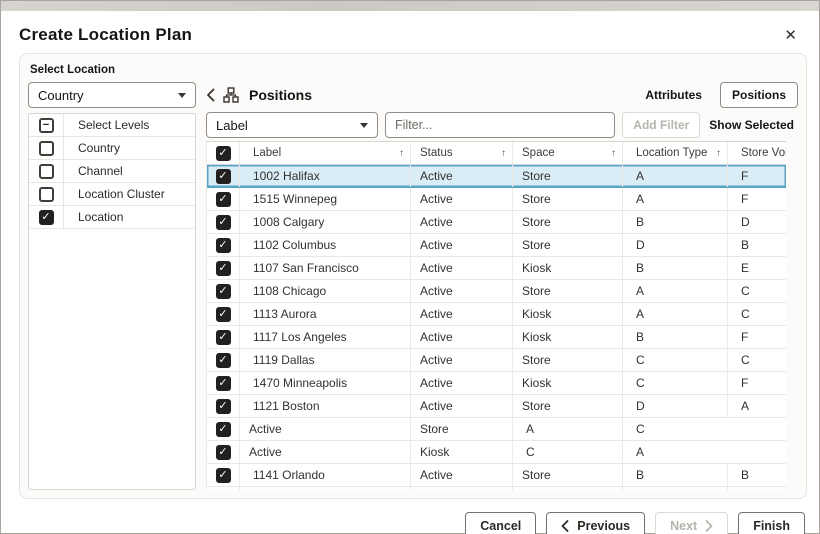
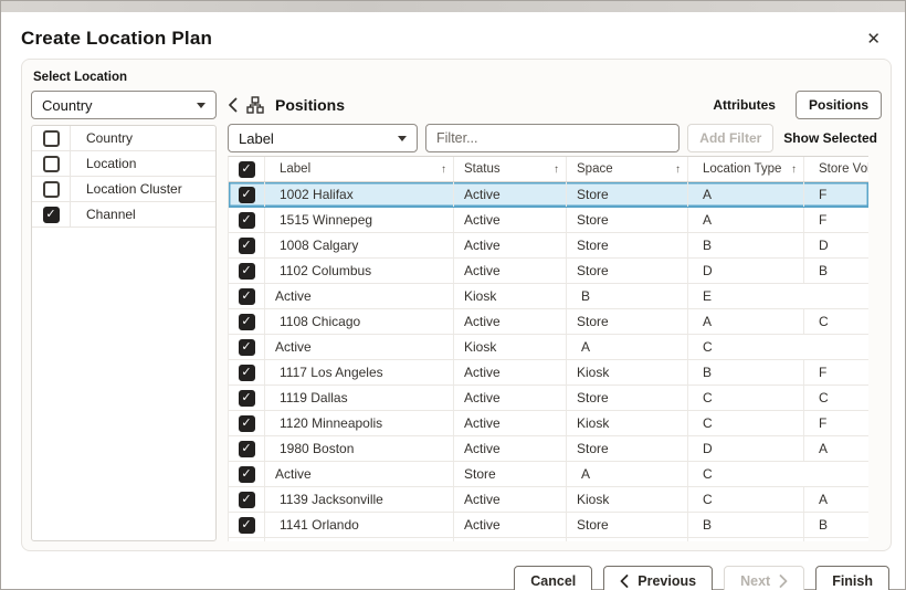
  Create Location Plan
  ✕
  Select Location
  Country
- −
- Select Levels
  Country
- Channel
+ Location
  Location Cluster
  ✓
- Location
+ Channel
  Positions
  Attributes
  Positions
  Label
  Filter...
  Add Filter
  Show Selected
  ✓
  Label
  ↑
  Status
  ↑
  Space
  ↑
  Location Type
  ↑
  ✓
  1002 Halifax
  Active
  Store
  A
  F
  ✓
  1515 Winnepeg
  Active
  Store
  A
  F
  ✓
  1008 Calgary
  Active
  Store
  B
  D
  ✓
  1102 Columbus
  Active
  Store
  D
  B
  ✓
- 1107 San Francisco
  Active
  Kiosk
  B
  E
  ✓
  1108 Chicago
  Active
  Store
  A
  C
  ✓
- 1113 Aurora
  Active
  Kiosk
  A
  C
  ✓
  1117 Los Angeles
  Active
  Kiosk
  B
  F
  ✓
  1119 Dallas
  Active
  Store
  C
  C
  ✓
- 1470 Minneapolis
+ 1120 Minneapolis
  Active
  Kiosk
  C
  F
  ✓
- 1121 Boston
+ 1980 Boston
  Active
  Store
  D
  A
  ✓
  Active
  Store
  A
  C
  ✓
+ 1139 Jacksonville
  Active
  Kiosk
  C
  A
  ✓
  1141 Orlando
  Active
  Store
  B
  B
  Cancel
  Previous
  Next
  Finish
